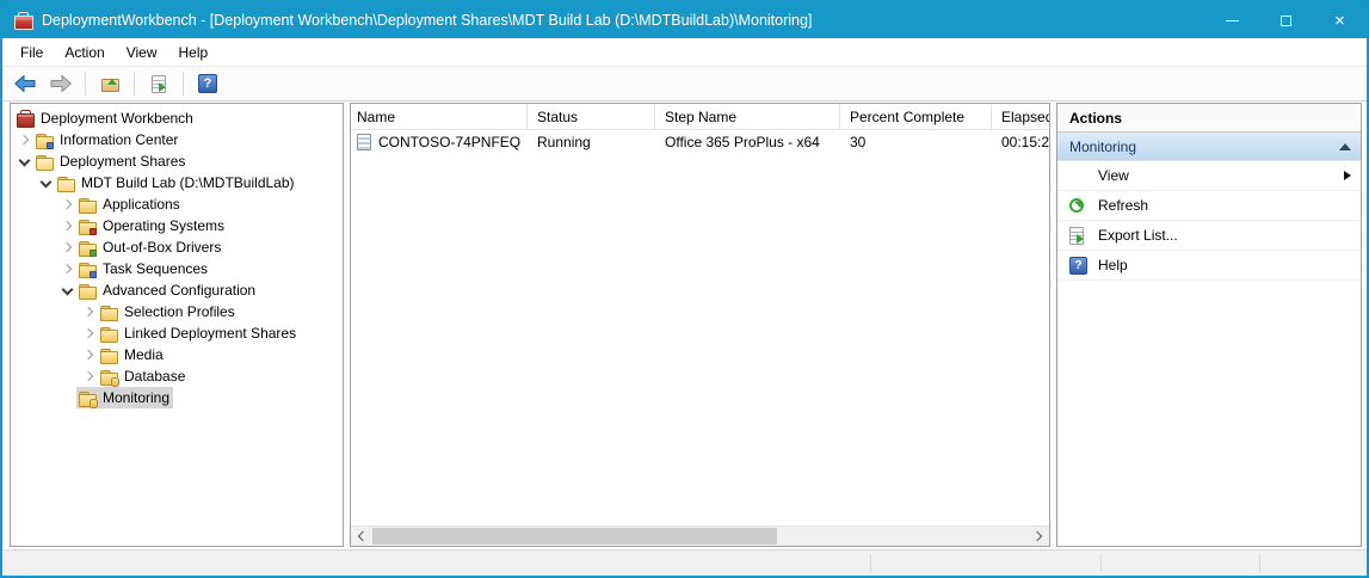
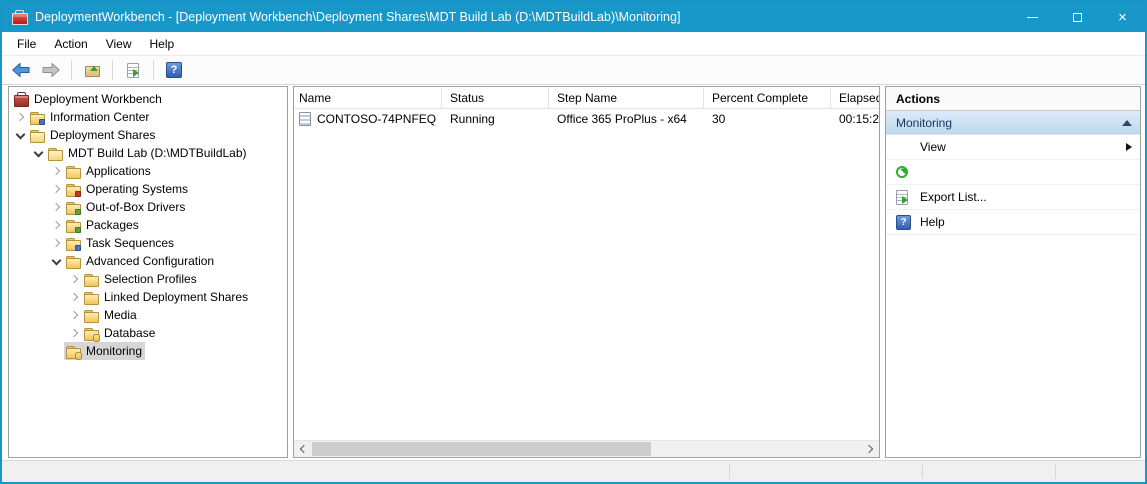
  DeploymentWorkbench - [Deployment Workbench\Deployment Shares\MDT Build Lab (D:\MDTBuildLab)\Monitoring]
  ×
  File
  Action
  View
  Help
  ?
  Deployment Workbench
  Information Center
  Deployment Shares
  MDT Build Lab (D:\MDTBuildLab)
  Applications
  Operating Systems
  Out-of-Box Drivers
+ Packages
  Task Sequences
  Advanced Configuration
  Selection Profiles
  Linked Deployment Shares
  Media
  Database
  Monitoring
  Name
  Status
  Step Name
  Percent Complete
  CONTOSO-74PNFEQ
  Running
  Office 365 ProPlus - x64
  30
  00:15:2
  Actions
  Monitoring
  View
- Refresh
  Export List...
  ?
  Help
